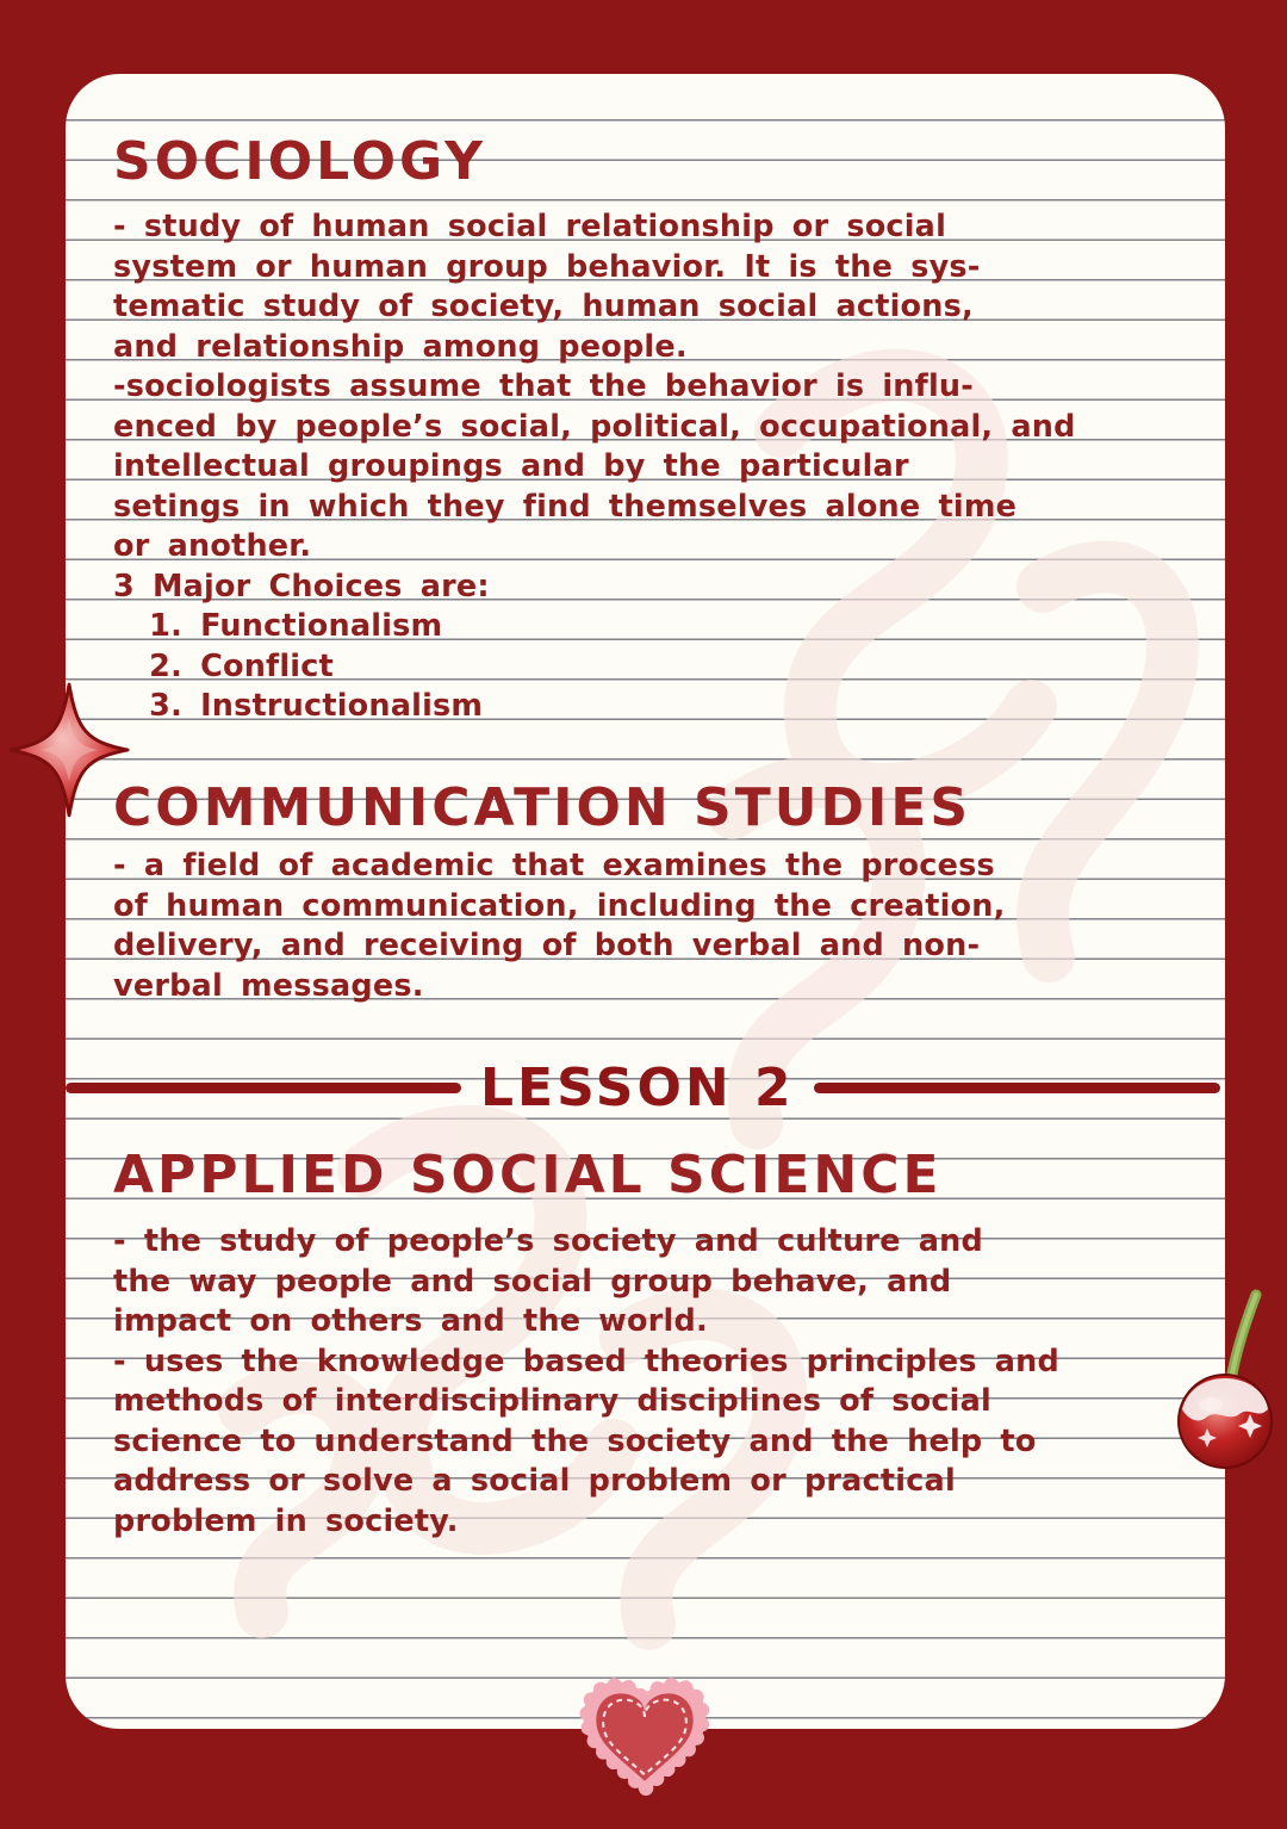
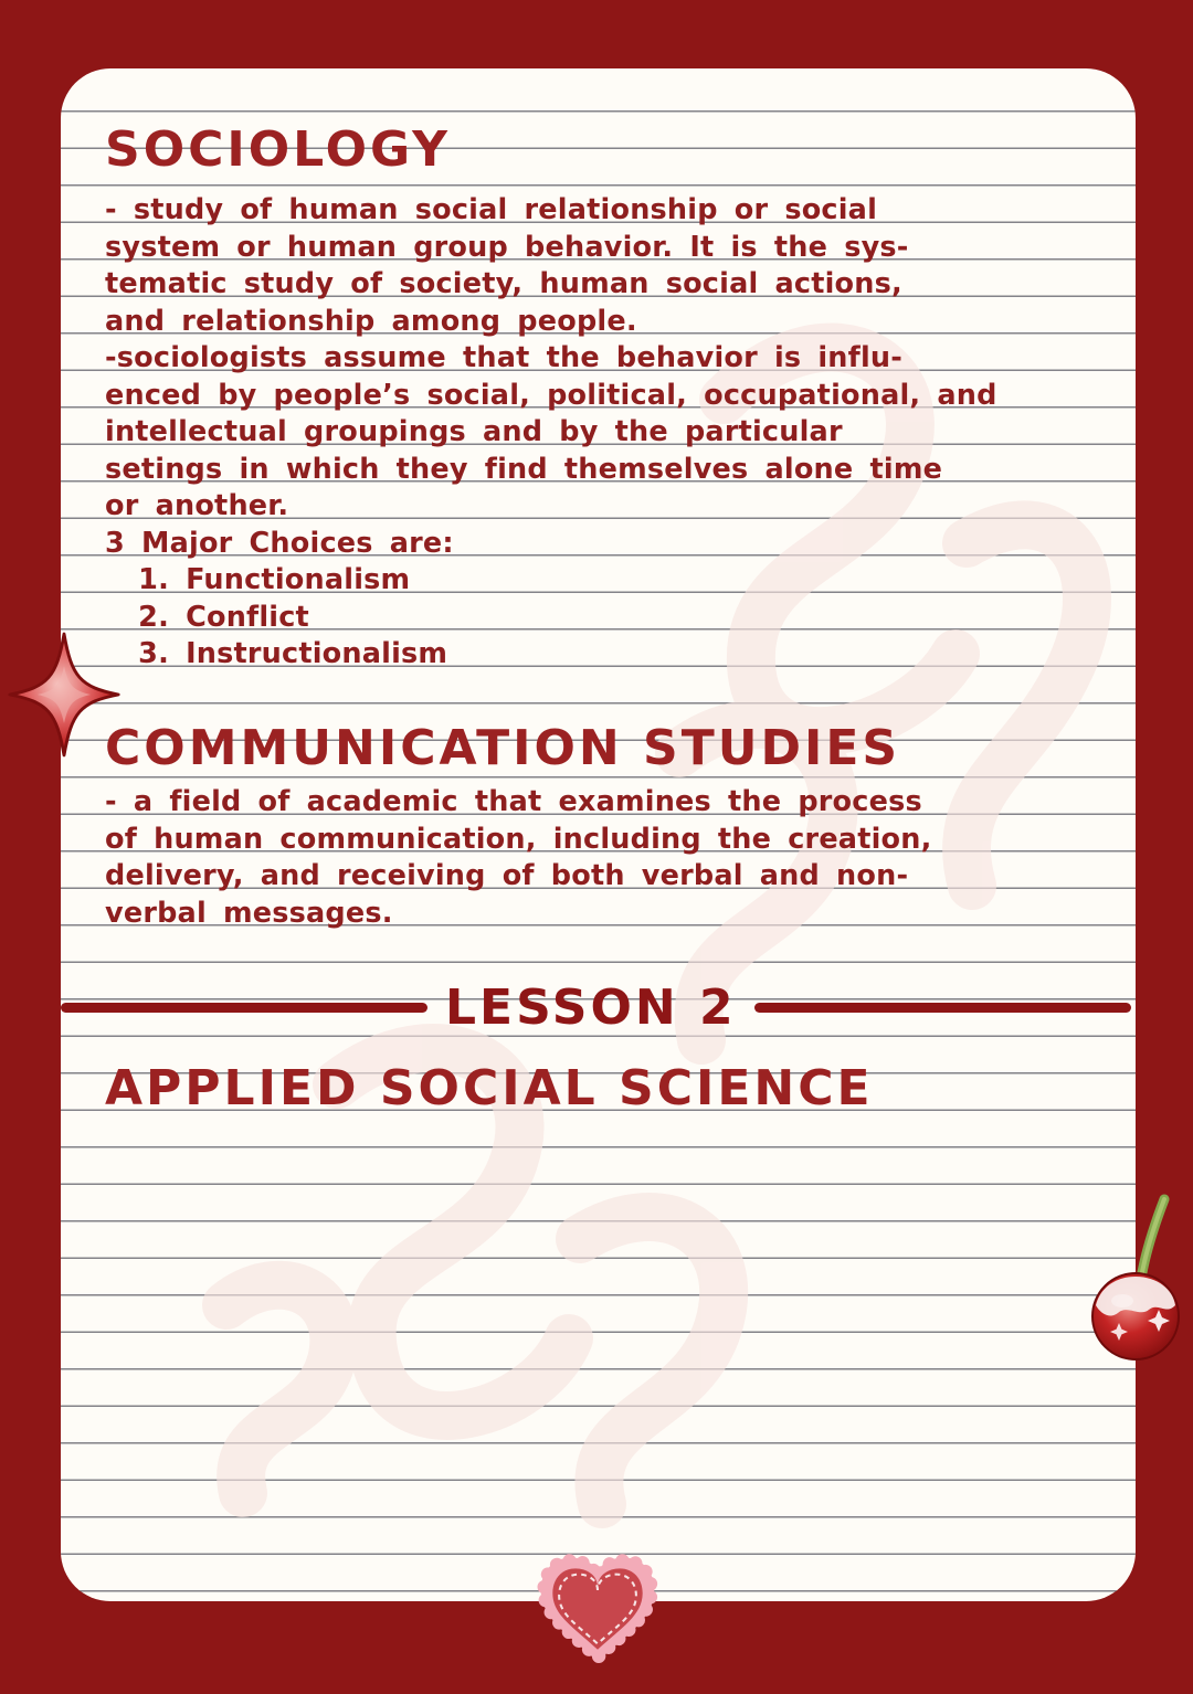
  SOCIOLOGY
  - study of human social relationship or social
  system or human group behavior. It is the sys-
  tematic study of society, human social actions,
  and relationship among people.
  -sociologists assume that the behavior is influ-
  enced by people’s social, political, occupational, and
  intellectual groupings and by the particular
  setings in which they find themselves alone time
  or another.
  3 Major Choices are:
  1. Functionalism
  2. Conflict
  3. Instructionalism
  COMMUNICATION STUDIES
  - a field of academic that examines the process
  of human communication, including the creation,
  delivery, and receiving of both verbal and non-
  verbal messages.
  LESSON 2
  APPLIED SOCIAL SCIENCE
- - the study of people’s society and culture and
- the way people and social group behave, and
- impact on others and the world.
- - uses the knowledge based theories principles and
- methods of interdisciplinary disciplines of social
- science to understand the society and the help to
- address or solve a social problem or practical
- problem in society.
